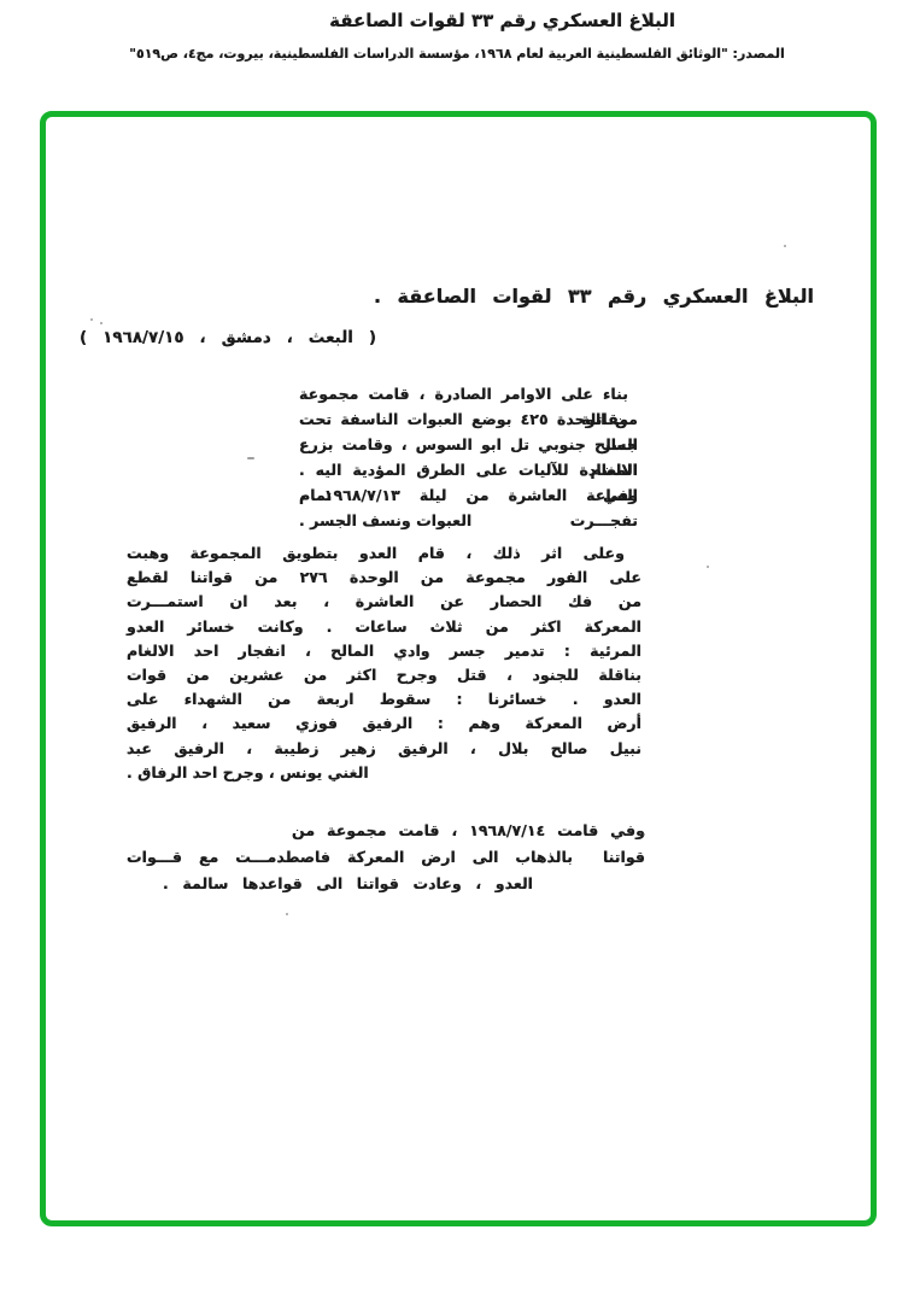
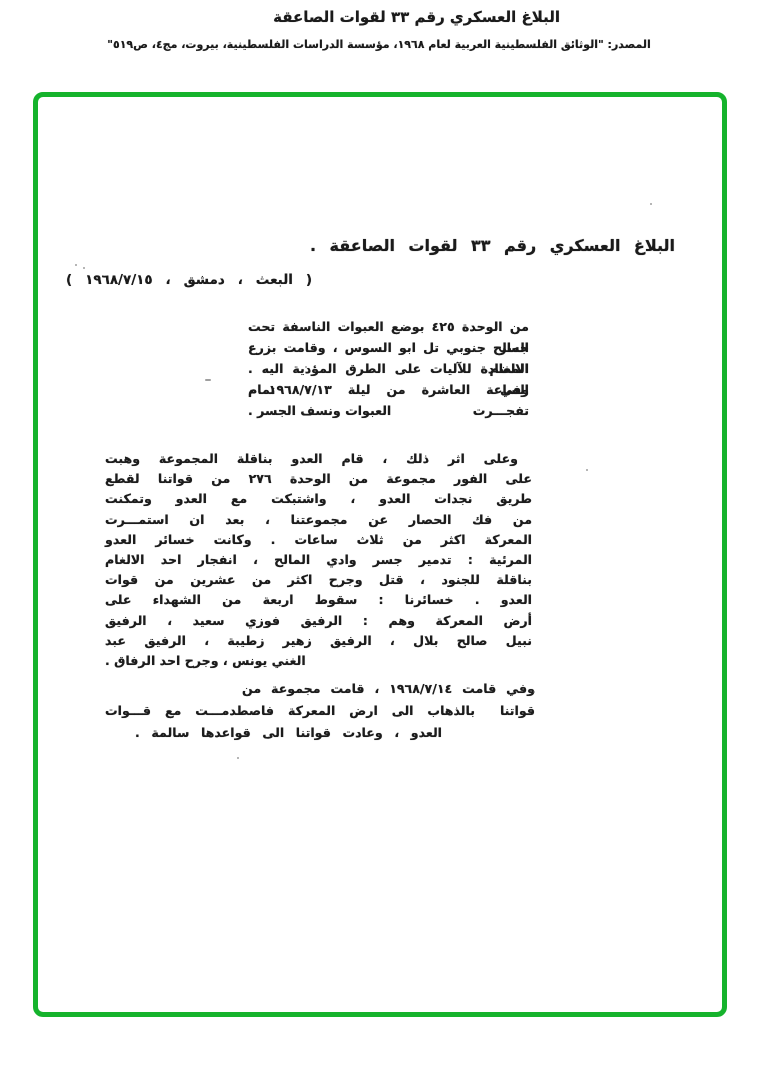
  البلاغ العسكري رقم ٣٣ لقوات الصاعقة
  المصدر: "الوثائق الفلسطينية العربية لعام ١٩٦٨، مؤسسة الدراسات الفلسطينية، بيروت، مج٤، ص٥١٩"
  البلاغ العسكري رقم ٣٣ لقوات الصاعقة .
  ( البعث ، دمشق ، ١٩٦٨/٧/١٥ )
- بناء على الاوامر الصادرة ، قامت مجموعة مقاتلة
  من الوحدة ٤٢٥ بوضع العبوات الناسفة تحت جسر
  المالح جنوبي تل ابو السوس ، وقامت بزرع الالغام
  المضادة للآليات على الطرق المؤدية اليه . وفي تمام
  الساعة العاشرة من ليلة ١٩٦٨/٧/١٣ ، تفجـــرت
  العبوات ونسف الجسر .
- وعلى اثر ذلك ، قام العدو بتطويق المجموعة وهبت
+ وعلى اثر ذلك ، قام العدو بناقلة المجموعة وهبت
  على الفور مجموعة من الوحدة ٢٧٦ من قواتنا لقطع
+ طريق نجدات العدو ، واشتبكت مع العدو وتمكنت
- من فك الحصار عن العاشرة ، بعد ان استمـــرت
+ من فك الحصار عن مجموعتنا ، بعد ان استمـــرت
  المعركة اكثر من ثلاث ساعات . وكانت خسائر العدو
  المرئية : تدمير جسر وادي المالح ، انفجار احد الالغام
  بناقلة للجنود ، قتل وجرح اكثر من عشرين من قوات
  العدو . خسائرنا : سقوط اربعة من الشهداء على
  أرض المعركة وهم : الرفيق فوزي سعيد ، الرفيق
  نبيل صالح بلال ، الرفيق زهير زطيبة ، الرفيق عبد
  الغني يونس ، وجرح احد الرفاق .
  وفي قامت ١٩٦٨/٧/١٤ ، قامت مجموعة من قواتنا
  بالذهاب الى ارض المعركة فاصطدمـــت مع قـــوات
  العدو ، وعادت قواتنا الى قواعدها سالمة .
